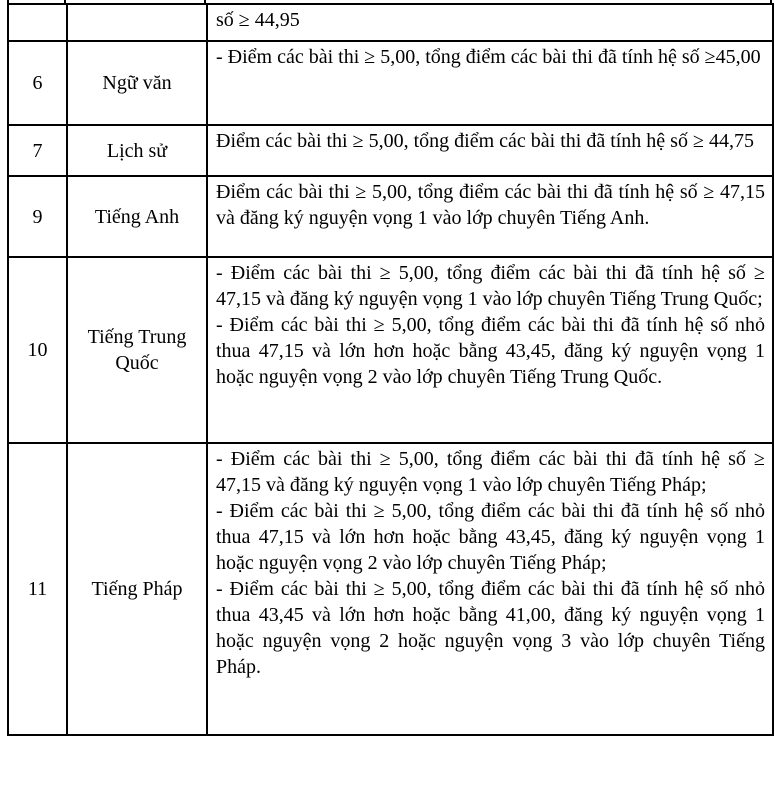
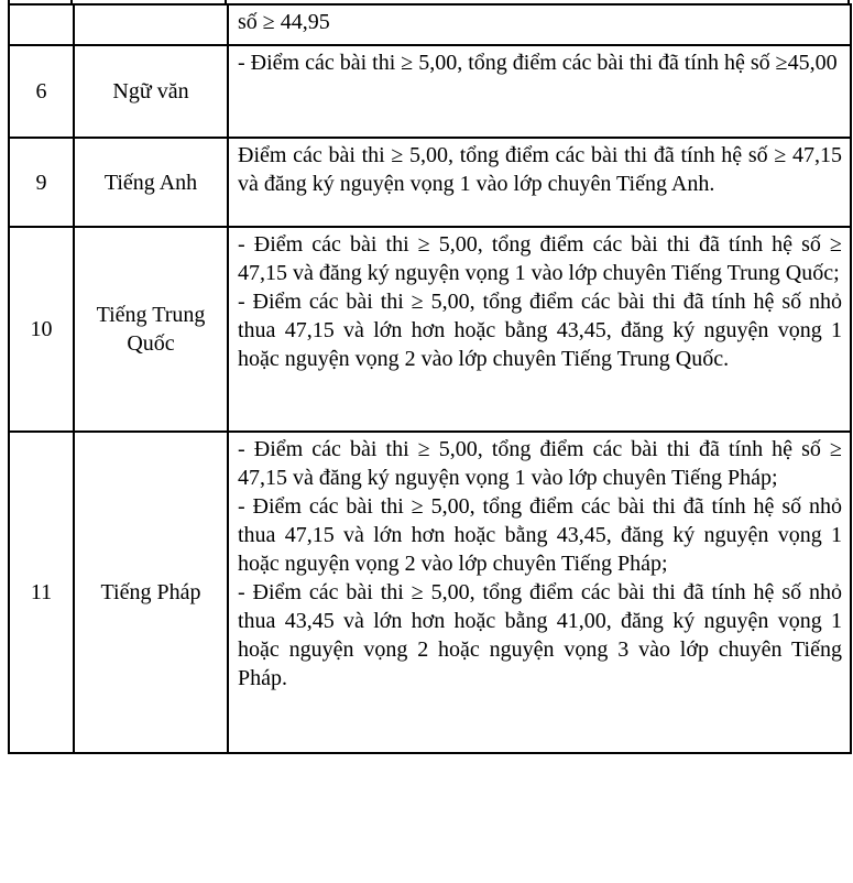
  		số ≥ 44,95
  6	Ngữ văn	- Điểm các bài thi ≥ 5,00, tổng điểm các bài thi đã tính hệ số ≥45,00
- 7	Lịch sử	Điểm các bài thi ≥ 5,00, tổng điểm các bài thi đã tính hệ số ≥ 44,75
  9	Tiếng Anh	Điểm các bài thi ≥ 5,00, tổng điểm các bài thi đã tính hệ số ≥ 47,15 và đăng ký nguyện vọng 1 vào lớp chuyên Tiếng Anh.
  10	Tiếng Trung Quốc	- Điểm các bài thi ≥ 5,00, tổng điểm các bài thi đã tính hệ số ≥ 47,15 và đăng ký nguyện vọng 1 vào lớp chuyên Tiếng Trung Quốc; - Điểm các bài thi ≥ 5,00, tổng điểm các bài thi đã tính hệ số nhỏ thua 47,15 và lớn hơn hoặc bằng 43,45, đăng ký nguyện vọng 1 hoặc nguyện vọng 2 vào lớp chuyên Tiếng Trung Quốc.
  11	Tiếng Pháp	- Điểm các bài thi ≥ 5,00, tổng điểm các bài thi đã tính hệ số ≥ 47,15 và đăng ký nguyện vọng 1 vào lớp chuyên Tiếng Pháp; - Điểm các bài thi ≥ 5,00, tổng điểm các bài thi đã tính hệ số nhỏ thua 47,15 và lớn hơn hoặc bằng 43,45, đăng ký nguyện vọng 1 hoặc nguyện vọng 2 vào lớp chuyên Tiếng Pháp; - Điểm các bài thi ≥ 5,00, tổng điểm các bài thi đã tính hệ số nhỏ thua 43,45 và lớn hơn hoặc bằng 41,00, đăng ký nguyện vọng 1 hoặc nguyện vọng 2 hoặc nguyện vọng 3 vào lớp chuyên Tiếng Pháp.
